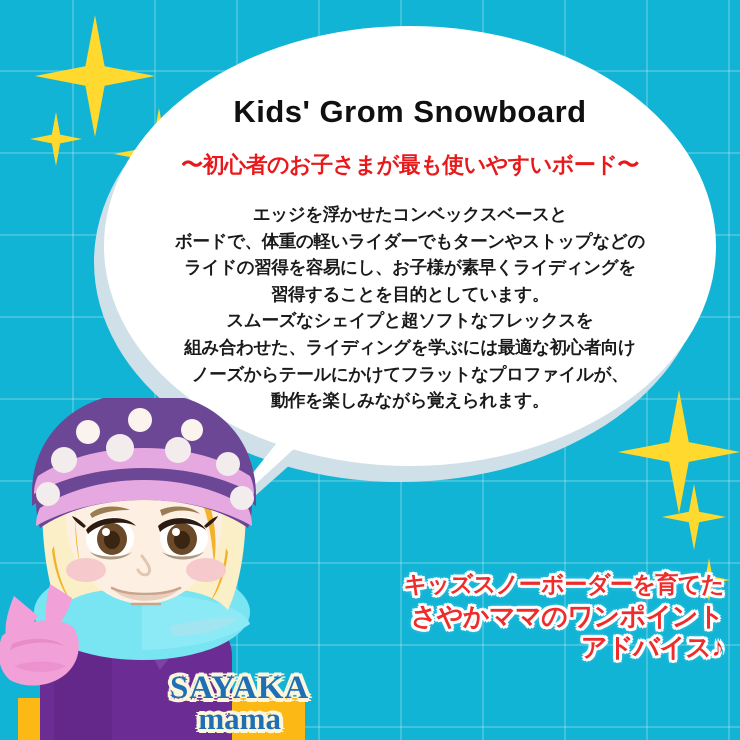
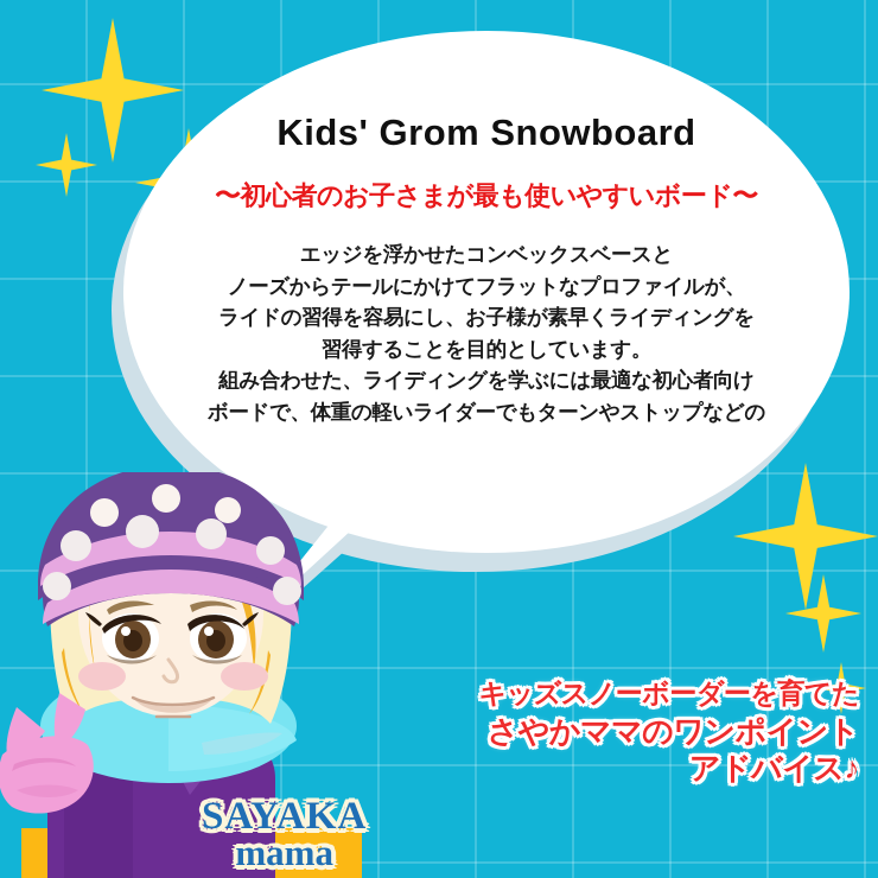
  Kids' Grom Snowboard
  〜初心者のお子さまが最も使いやすいボード〜
  エッジを浮かせたコンベックスベースと
- ボードで、体重の軽いライダーでもターンやストップなどの
+ ノーズからテールにかけてフラットなプロファイルが、
  ライドの習得を容易にし、お子様が素早くライディングを
  習得することを目的としています。
- スムーズなシェイプと超ソフトなフレックスを
  組み合わせた、ライディングを学ぶには最適な初心者向け
- ノーズからテールにかけてフラットなプロファイルが、
+ ボードで、体重の軽いライダーでもターンやストップなどの
- 動作を楽しみながら覚えられます。
  キッズスノーボーダーを育てた
  さやかママのワンポイント
  アドバイス♪
  SAYAKA
  mama
